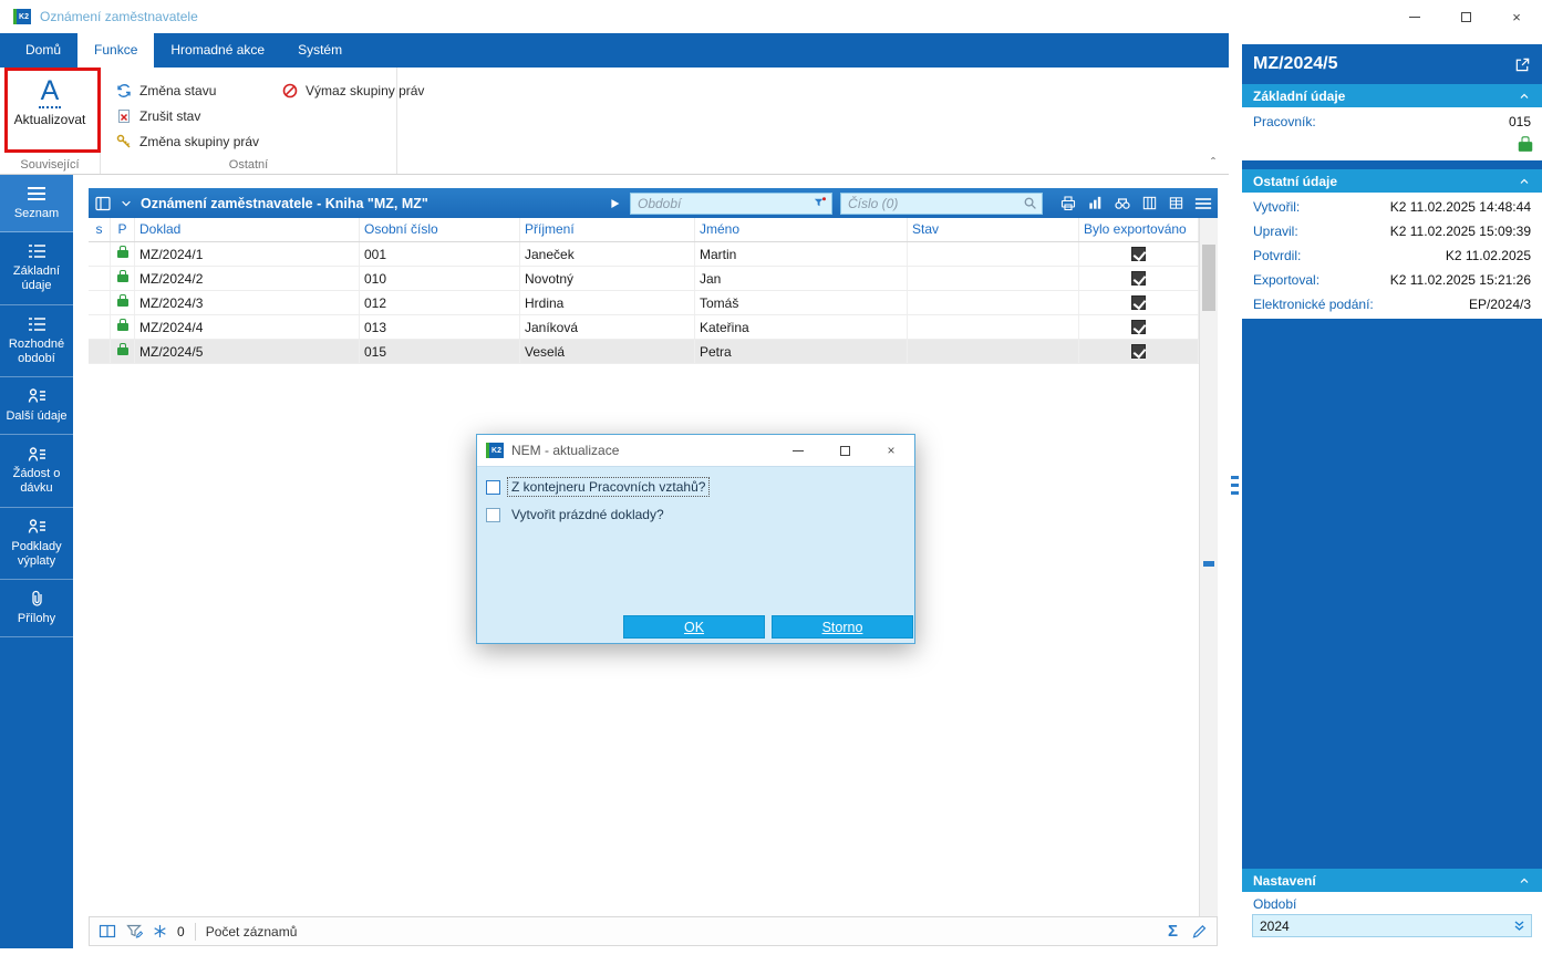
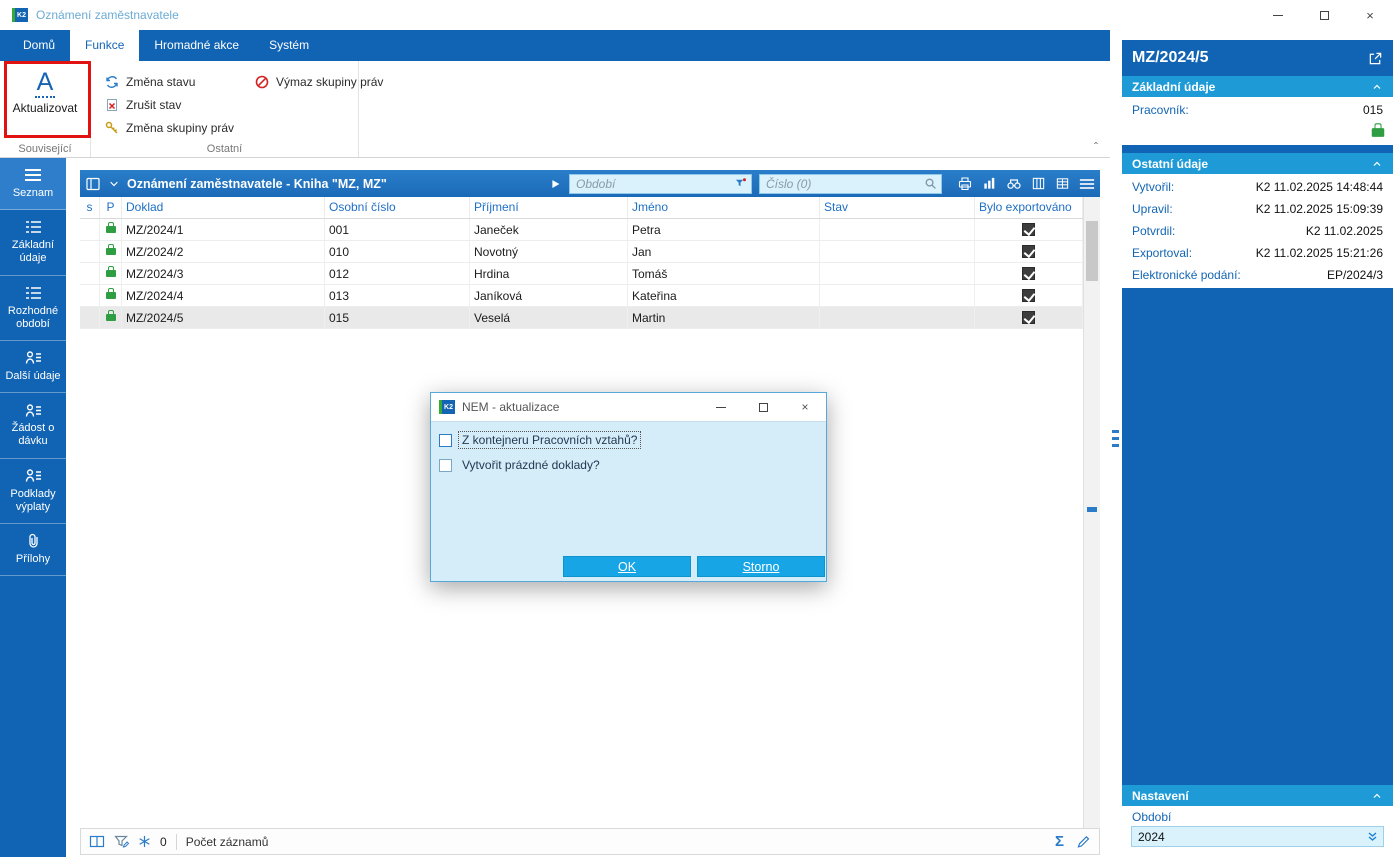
  Oznámení zaměstnavatele
  ×
  Domů
  Funkce
  Hromadné akce
  Systém
  A
  Aktualizovat
  Související
  Změna stavu
  Zrušit stav
  Změna skupiny práv
  Výmaz skupiny práv
  Ostatní
  ˆ
  Seznam
  Základní údaje
  Rozhodné období
  Další údaje
  Žádost o dávku
  Podklady výplaty
  Přílohy
  Oznámení zaměstnavatele - Kniha "MZ, MZ"
  Období
  Číslo (0)
  s
  P
  Doklad
  Osobní číslo
  Příjmení
  Jméno
  Stav
  Bylo exportováno
  MZ/2024/1
  001
  Janeček
- Martin
+ Petra
  MZ/2024/2
  010
  Novotný
  Jan
  MZ/2024/3
  012
  Hrdina
  Tomáš
  MZ/2024/4
  013
  Janíková
  Kateřina
  MZ/2024/5
  015
  Veselá
- Petra
+ Martin
  0
  Počet záznamů
  Σ
  MZ/2024/5
  Základní údaje
  Pracovník:
  015
  Ostatní údaje
  Vytvořil:
  K2 11.02.2025 14:48:44
  Upravil:
  K2 11.02.2025 15:09:39
  Potvrdil:
  K2 11.02.2025
  Exportoval:
  K2 11.02.2025 15:21:26
  Elektronické podání:
  EP/2024/3
  Nastavení
  Období
  2024
  NEM - aktualizace
  ×
  Z kontejneru Pracovních vztahů?
  Vytvořit prázdné doklady?
  OK
  Storno
